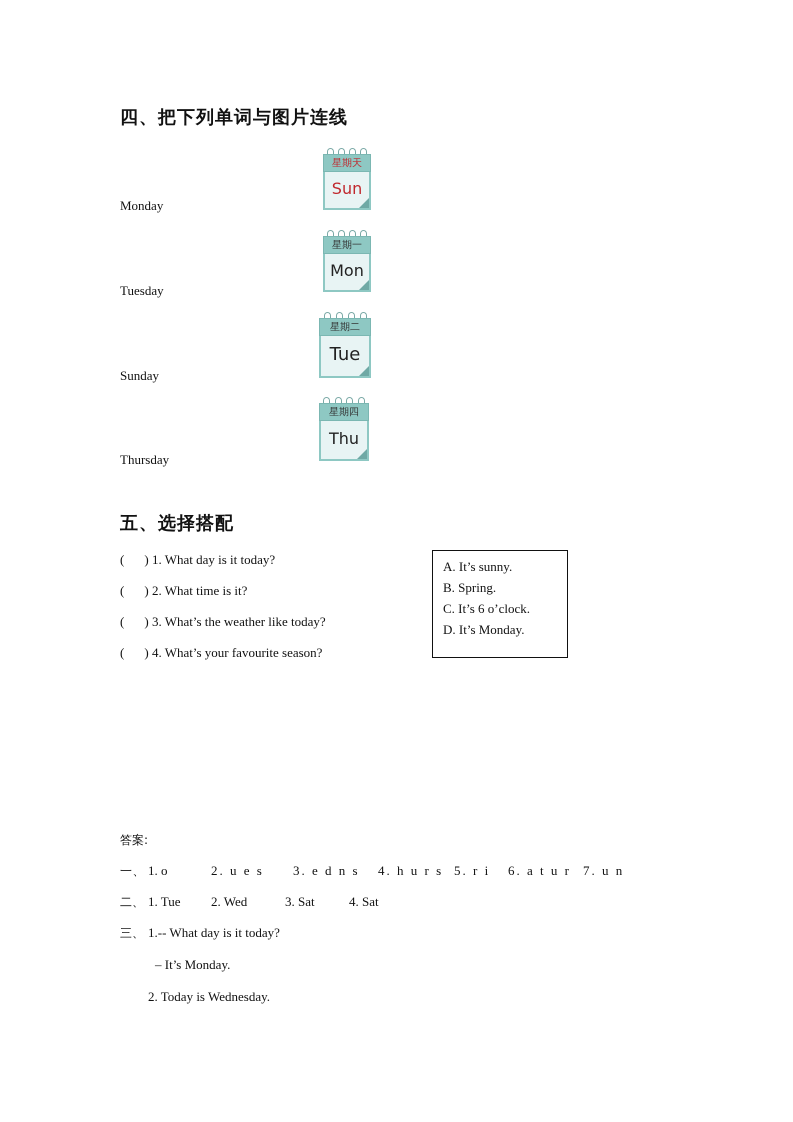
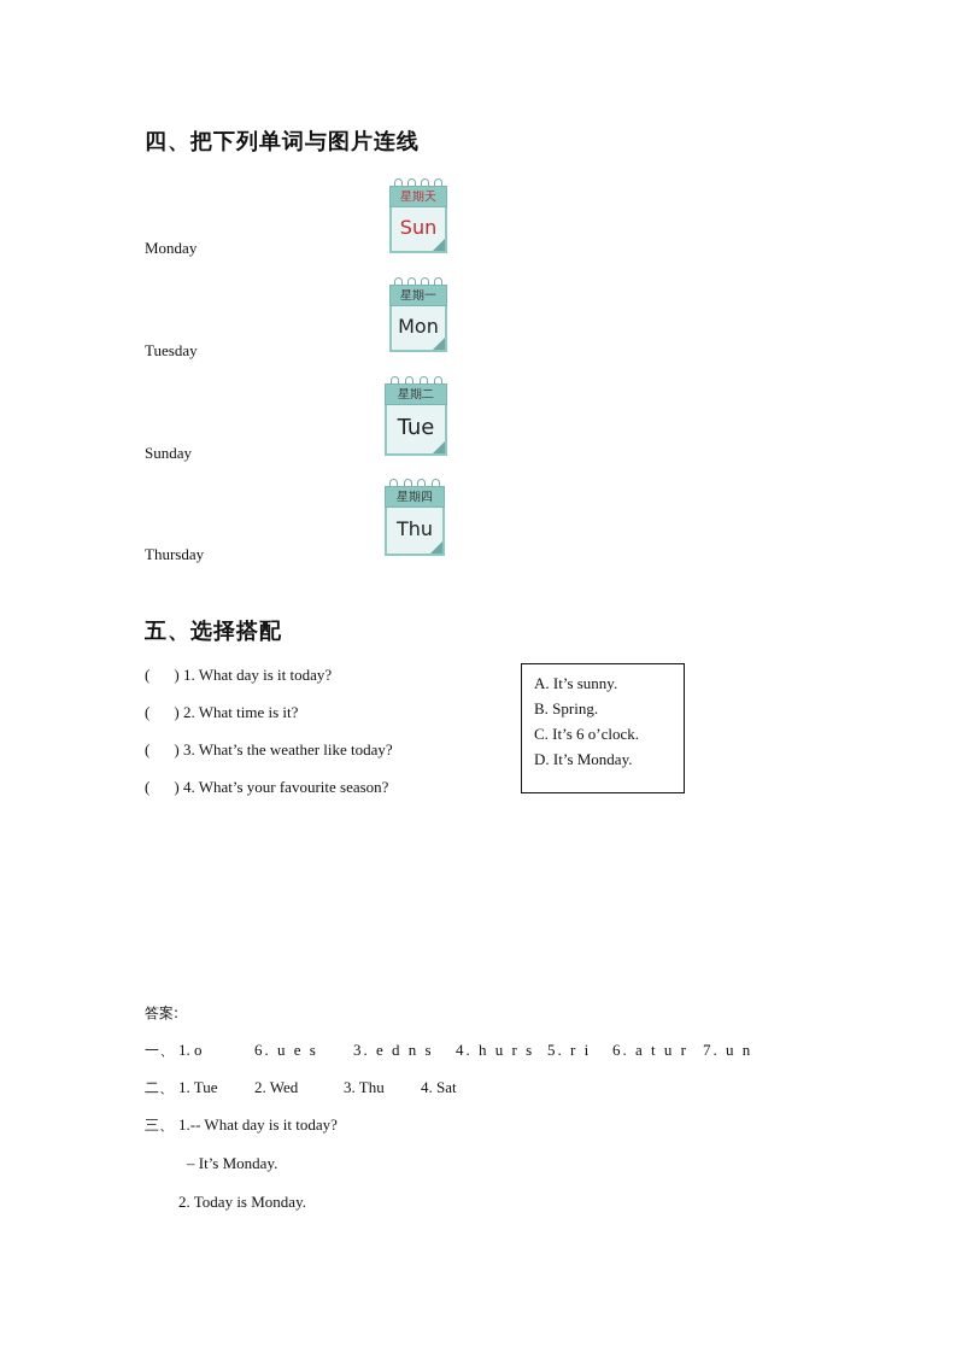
  四、把下列单词与图片连线
  Monday
  Tuesday
  Sunday
  Thursday
  星期天
  Sun
  星期一
  Mon
  星期二
  Tue
  星期四
  Thu
  五、选择搭配
  ( ) 1. What day is it today?
  ( ) 2. What time is it?
  ( ) 3. What’s the weather like today?
  ( ) 4. What’s your favourite season?
  A. It’s sunny.
  B. Spring.
  C. It’s 6 o’clock.
  D. It’s Monday.
  答案:
  一、
  1. o
- 2. u e s
+ 6. u e s
  3. e d n s
  4. h u r s
  5. r i
  6. a t u r
  7. u n
  二、
  1. Tue
  2. Wed
- 3. Sat
+ 3. Thu
  4. Sat
  三、
  1.-- What day is it today?
  – It’s Monday.
- 2. Today is Wednesday.
+ 2. Today is Monday.
